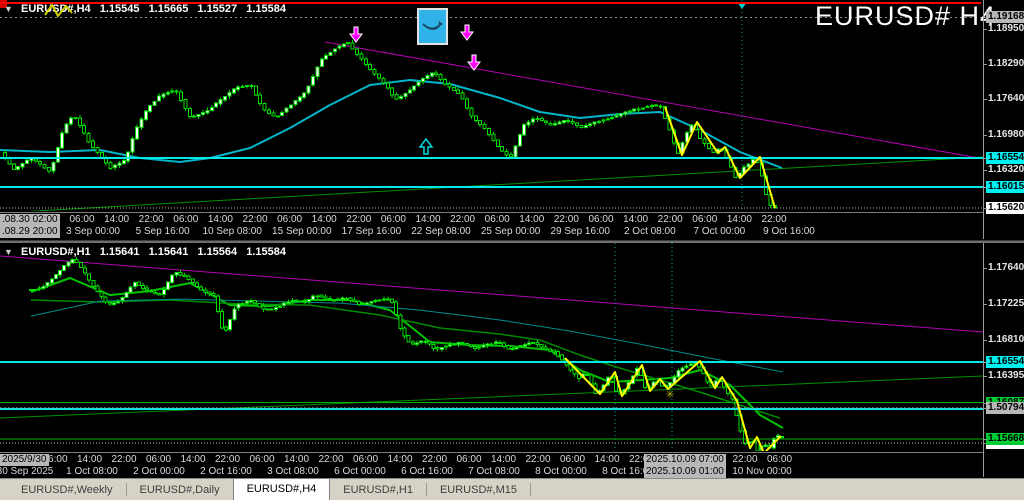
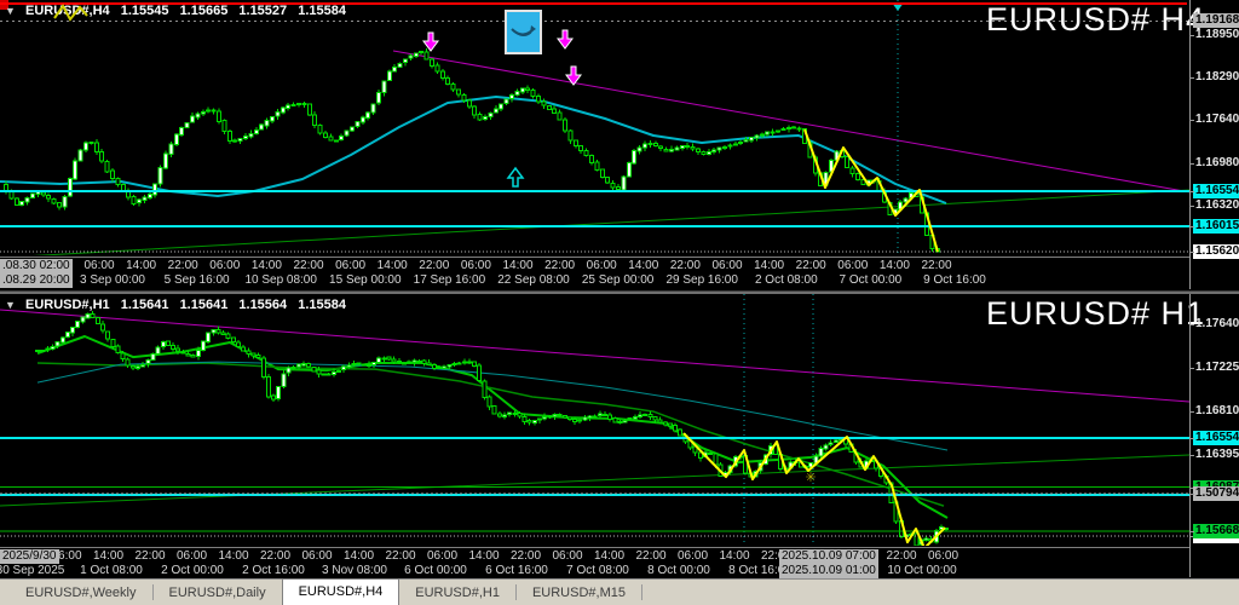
  EURUSD# H
  ▼ EURS#,H4 1.15545 1.15665 1.15527 1.15584
  1.19168
  1.18950
  1.18290
  1.17640
  1.16980
  1.16554
  1.16320
  1.16015
  1.15620
  06:00
  14:00
  22:00
  06:00
  14:00
  22:00
  06:00
  14:00
  22:00
  06:00
  14:00
  22:00
  06:00
  14:00
  22:00
  06:00
  14:00
  22:00
  06:00
  14:00
  22:00
  .08.30 02:00
  3 Sep 00:00
  5 Sep 16:00
  10 Sep 08:00
  15 Sep 00:00
  17 Sep 16:00
  22 Sep 08:00
  25 Sep 00:00
  29 Sep 16:00
  2 Oct 08:00
  7 Oct 00:00
  9 Oct 16:00
  .08.29 20:00
+ EURUSD# H1
  ✳
  ▼ EURUSD#,H1 1.15641 1.15641 1.15564 1.15584
  1.17640
  1.17225
  1.16810
  1.16554
  1.16395
  1.50794
  1.15668
  6:00
  14:00
  22:00
  06:00
  14:00
  22:00
  06:00
  14:00
  22:00
  06:00
  14:00
  22:00
  06:00
  14:00
  22:00
  06:00
  14:00
  22:00
  06:00
  2025/9/30
  2025.10.09 07:00
  0 Sep 2025
  1 Oct 08:00
  2 Oct 00:00
  2 Oct 16:00
- 3 Oct 08:00
+ 3 Nov 08:00
  6 Oct 00:00
  6 Oct 16:00
  7 Oct 08:00
  8 Oct 00:00
  8 Oct 16:
- 10 Nov 00:00
+ 10 Oct 00:00
  2025.10.09 01:00
  EURUSD#,Weekly
  EURUSD#,Daily
  EURUSD#,H4
  EURUSD#,H1
  EURUSD#,M15
